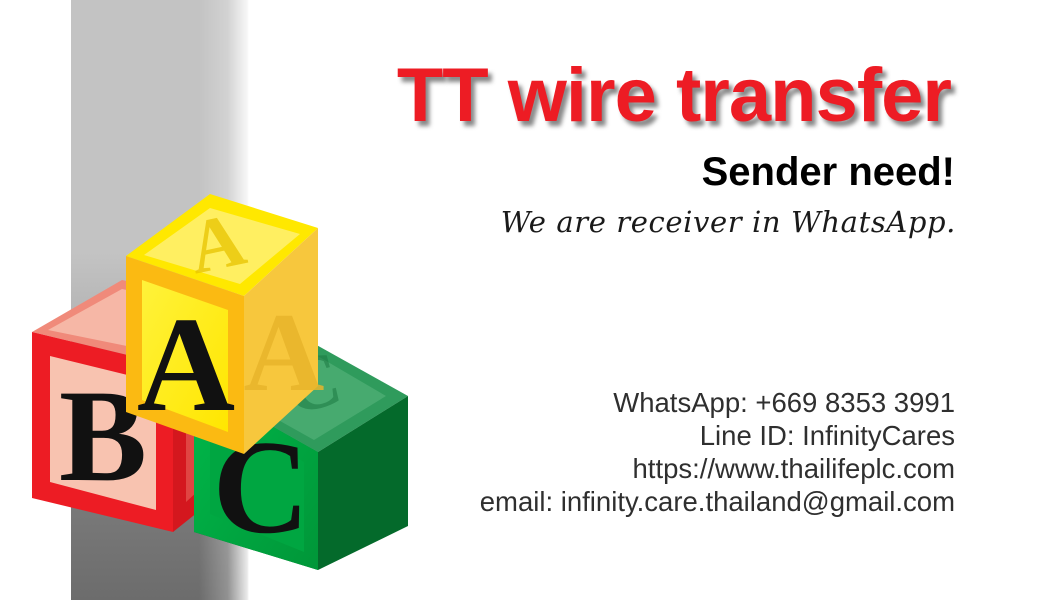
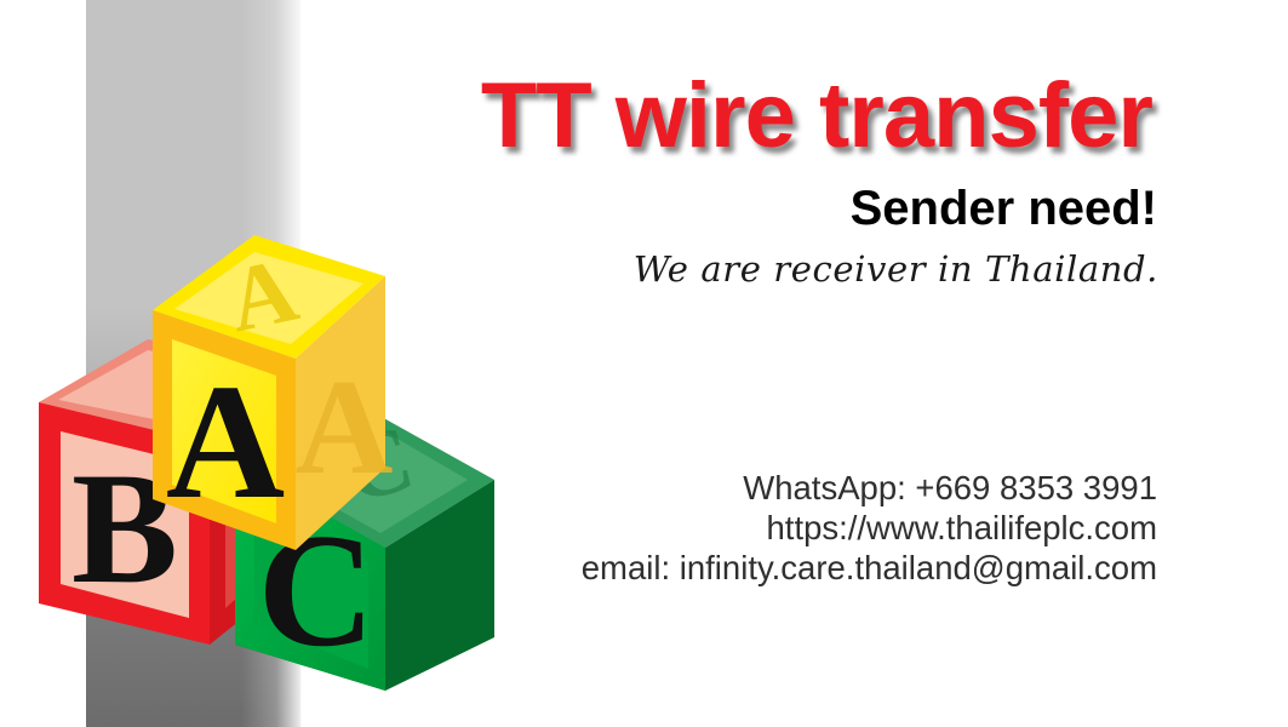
  B
  C
  A
  A
  TT wire transfer
  Sender need!
- We are receiver in WhatsApp.
+ We are receiver in Thailand.
  WhatsApp: +669 8353 3991
- Line ID: InfinityCares
  https://www.thailifeplc.com
  email: infinity.care.thailand@gmail.com
